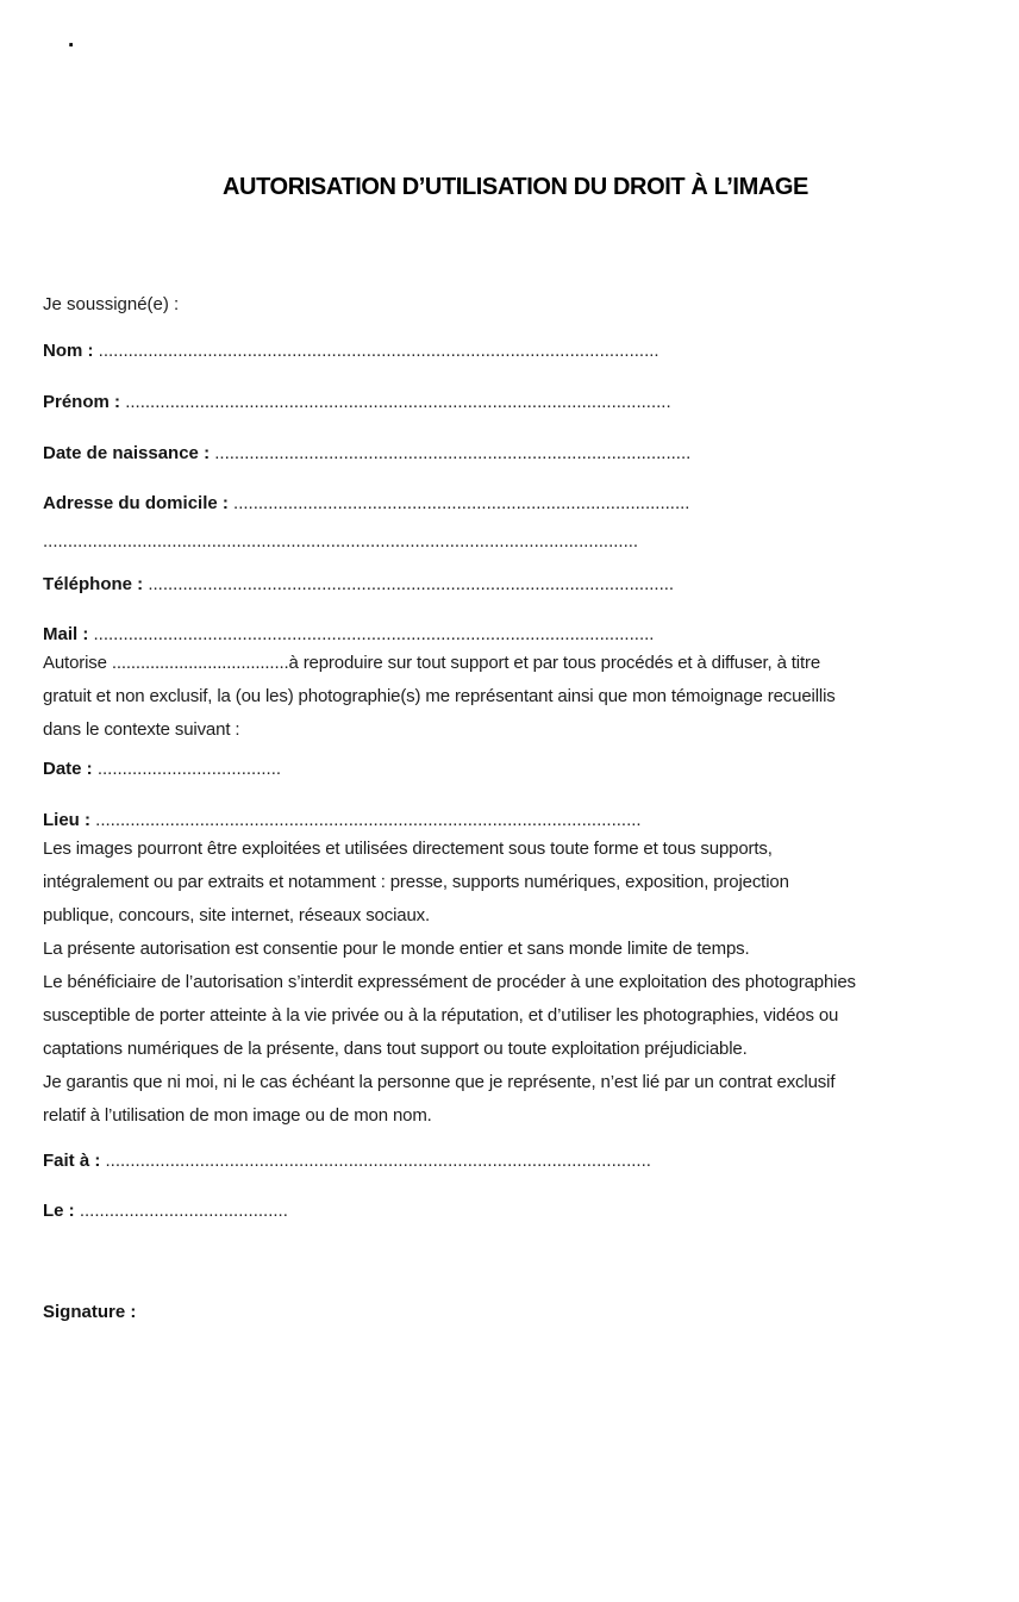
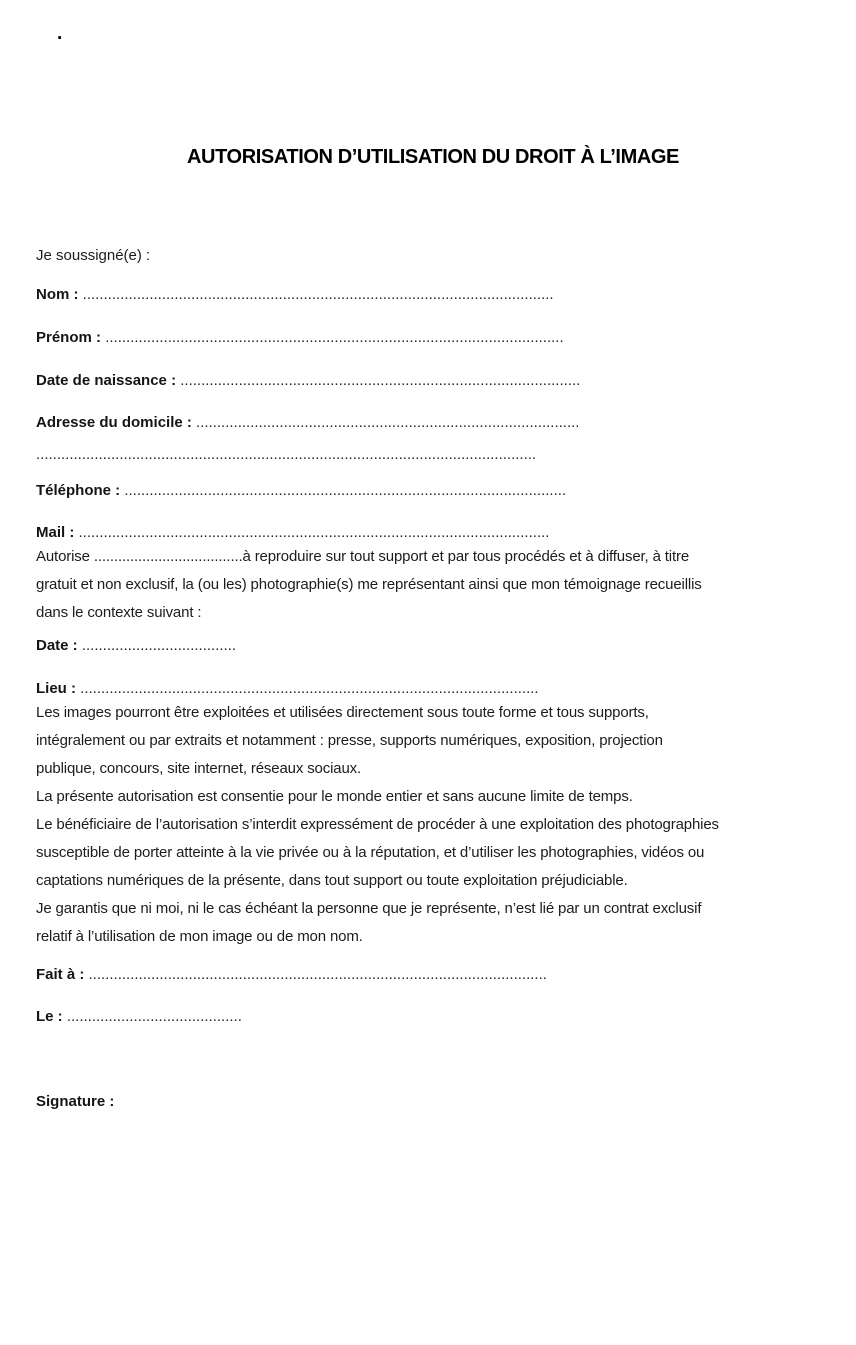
  .
  AUTORISATION D’UTILISATION DU DROIT À L’IMAGE
  Je soussigné(e) :
  Nom : .................................................................................................................
  Prénom : ..............................................................................................................
  Date de naissance : ................................................................................................
  Adresse du domicile : ............................................................................................
  ........................................................................................................................
  Téléphone : ..........................................................................................................
  Mail : .................................................................................................................
  Autorise .....................................à reproduire sur tout support et par tous procédés et à diffuser, à titre
  gratuit et non exclusif, la (ou les) photographie(s) me représentant ainsi que mon témoignage recueillis
  dans le contexte suivant :
  Date : .....................................
  Lieu : ..............................................................................................................
  Les images pourront être exploitées et utilisées directement sous toute forme et tous supports,
  intégralement ou par extraits et notamment : presse, supports numériques, exposition, projection
  publique, concours, site internet, réseaux sociaux.
- La présente autorisation est consentie pour le monde entier et sans monde limite de temps.
+ La présente autorisation est consentie pour le monde entier et sans aucune limite de temps.
  Le bénéficiaire de l’autorisation s’interdit expressément de procéder à une exploitation des photographies
  susceptible de porter atteinte à la vie privée ou à la réputation, et d’utiliser les photographies, vidéos ou
  captations numériques de la présente, dans tout support ou toute exploitation préjudiciable.
  Je garantis que ni moi, ni le cas échéant la personne que je représente, n’est lié par un contrat exclusif
  relatif à l’utilisation de mon image ou de mon nom.
  Fait à : ..............................................................................................................
  Le : ..........................................
  Signature :
